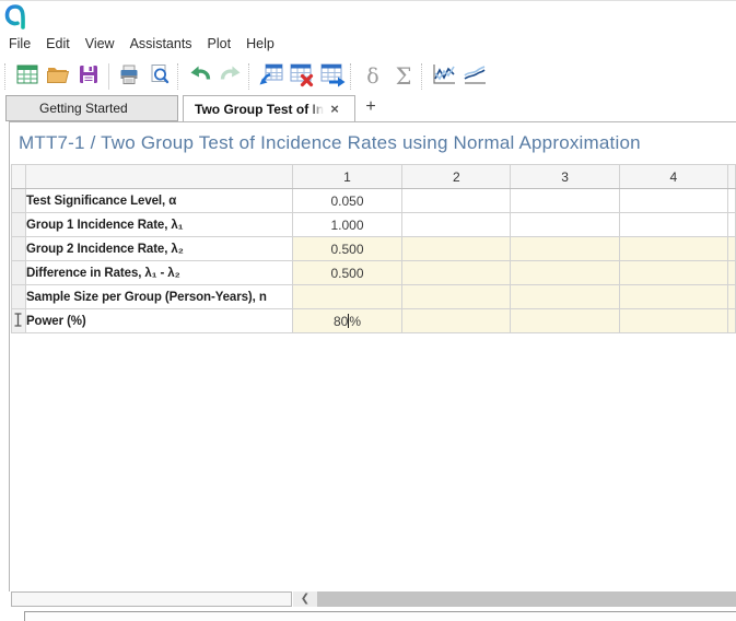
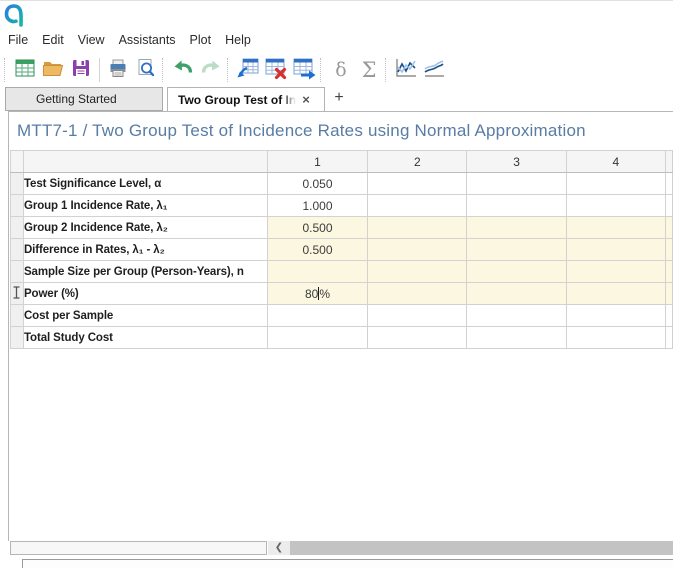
  File
  Edit
  View
  Assistants
  Plot
  Help
  δ
  Σ
  Getting Started
  Two Group Test of In
  ×
  +
  MTT7-1 / Two Group Test of Incidence Rates using Normal Approximation
  		1	2	3	4
  	Test Significance Level, α	0.050
  	Group 1 Incidence Rate, λ₁	1.000
  	Group 2 Incidence Rate, λ₂	0.500
  	Difference in Rates, λ₁ - λ₂	0.500
  	Sample Size per Group (Person-Years), n
  	Power (%)	80%
+ 	Cost per Sample
+ 	Total Study Cost
  ❮
